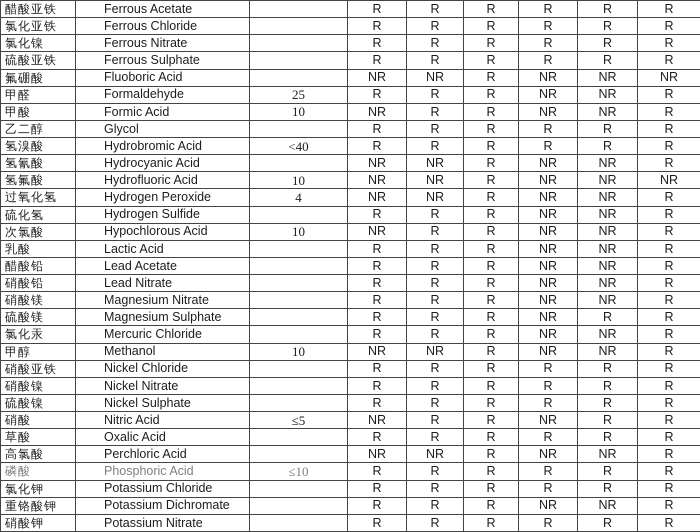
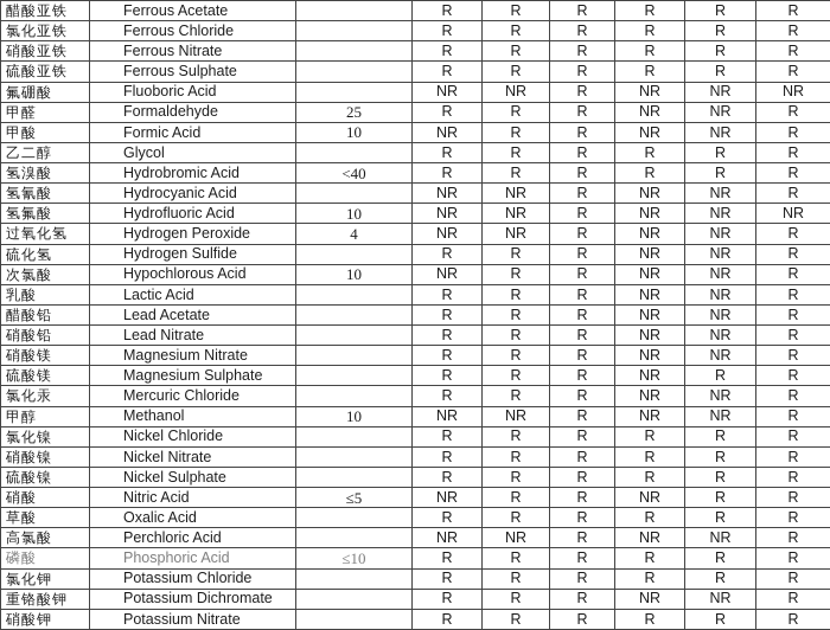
  醋酸亚铁	Ferrous Acetate		R	R	R	R	R	R
  氯化亚铁	Ferrous Chloride		R	R	R	R	R	R
- 氯化镍	Ferrous Nitrate		R	R	R	R	R	R
+ 硝酸亚铁	Ferrous Nitrate		R	R	R	R	R	R
  硫酸亚铁	Ferrous Sulphate		R	R	R	R	R	R
  氟硼酸	Fluoboric Acid		NR	NR	R	NR	NR	NR
  甲醛	Formaldehyde	25	R	R	R	NR	NR	R
  甲酸	Formic Acid	10	NR	R	R	NR	NR	R
  乙二醇	Glycol		R	R	R	R	R	R
  氢溴酸	Hydrobromic Acid	<40	R	R	R	R	R	R
  氢氰酸	Hydrocyanic Acid		NR	NR	R	NR	NR	R
  氢氟酸	Hydrofluoric Acid	10	NR	NR	R	NR	NR	NR
  过氧化氢	Hydrogen Peroxide	4	NR	NR	R	NR	NR	R
  硫化氢	Hydrogen Sulfide		R	R	R	NR	NR	R
  次氯酸	Hypochlorous Acid	10	NR	R	R	NR	NR	R
  乳酸	Lactic Acid		R	R	R	NR	NR	R
  醋酸铅	Lead Acetate		R	R	R	NR	NR	R
  硝酸铅	Lead Nitrate		R	R	R	NR	NR	R
  硝酸镁	Magnesium Nitrate		R	R	R	NR	NR	R
  硫酸镁	Magnesium Sulphate		R	R	R	NR	R	R
  氯化汞	Mercuric Chloride		R	R	R	NR	NR	R
  甲醇	Methanol	10	NR	NR	R	NR	NR	R
- 硝酸亚铁	Nickel Chloride		R	R	R	R	R	R
+ 氯化镍	Nickel Chloride		R	R	R	R	R	R
  硝酸镍	Nickel Nitrate		R	R	R	R	R	R
  硫酸镍	Nickel Sulphate		R	R	R	R	R	R
  硝酸	Nitric Acid	≤5	NR	R	R	NR	R	R
  草酸	Oxalic Acid		R	R	R	R	R	R
  高氯酸	Perchloric Acid		NR	NR	R	NR	NR	R
  磷酸	Phosphoric Acid	≤10	R	R	R	R	R	R
  氯化钾	Potassium Chloride		R	R	R	R	R	R
  重铬酸钾	Potassium Dichromate		R	R	R	NR	NR	R
  硝酸钾	Potassium Nitrate		R	R	R	R	R	R
